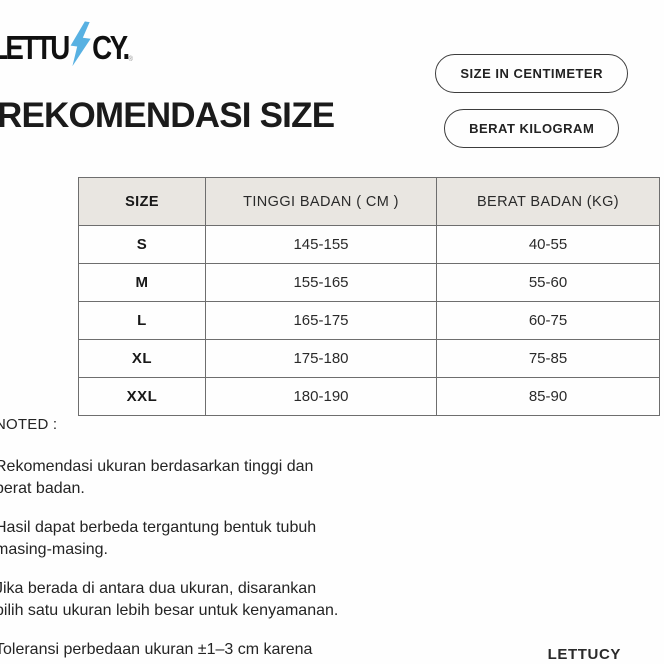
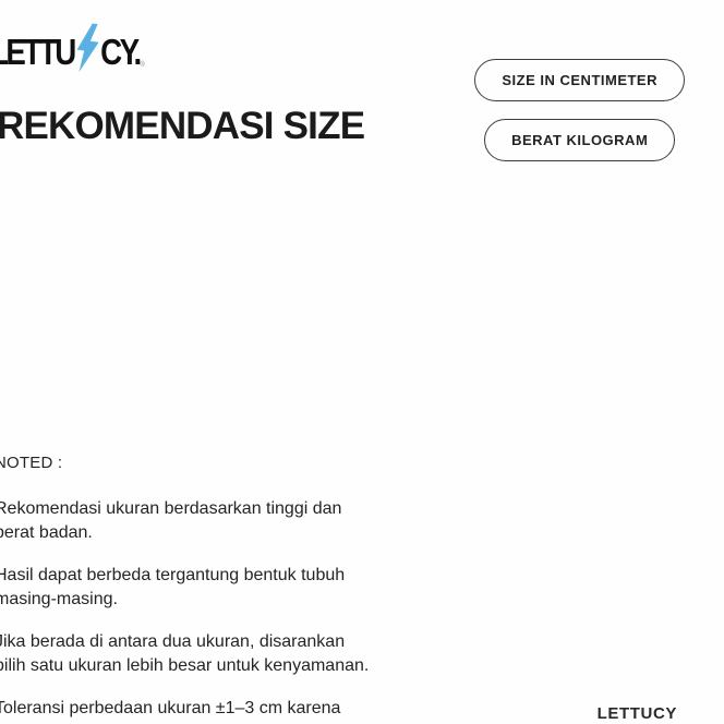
  ETTU
  CY.
  SIZE IN CENTIMETER
  BERAT KILOGRAM
  REKOMENDASI SIZE
- SIZE	TINGGI BADAN ( CM )	BERAT BADAN (KG)
- S	145-155	40-55
- M	155-165	55-60
- L	165-175	60-75
- XL	175-180	75-85
- XXL	180-190	85-90
  NOTED :
  Rekomendasi ukuran berdasarkan tinggi dan erat badan.
  Hasil dapat berbeda tergantung bentuk tubuh masing-masing.
  ika berada di antara dua ukuran, disarankan ilih satu ukuran lebih besar untuk kenyamanan.
  oleransi perbedaan ukuran ±1–3 cm karena
  LETTUCY
